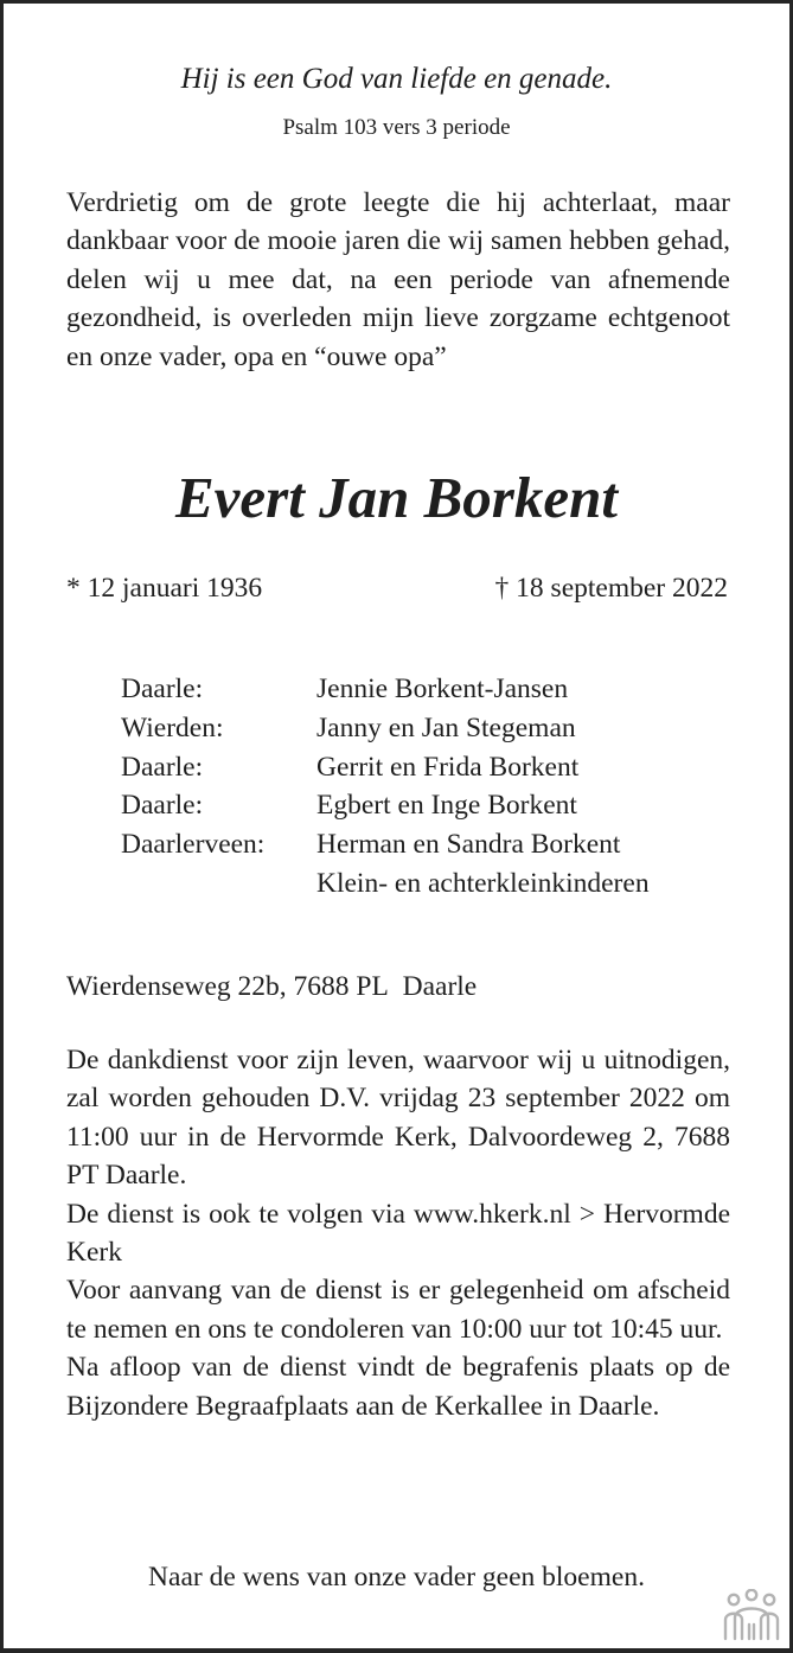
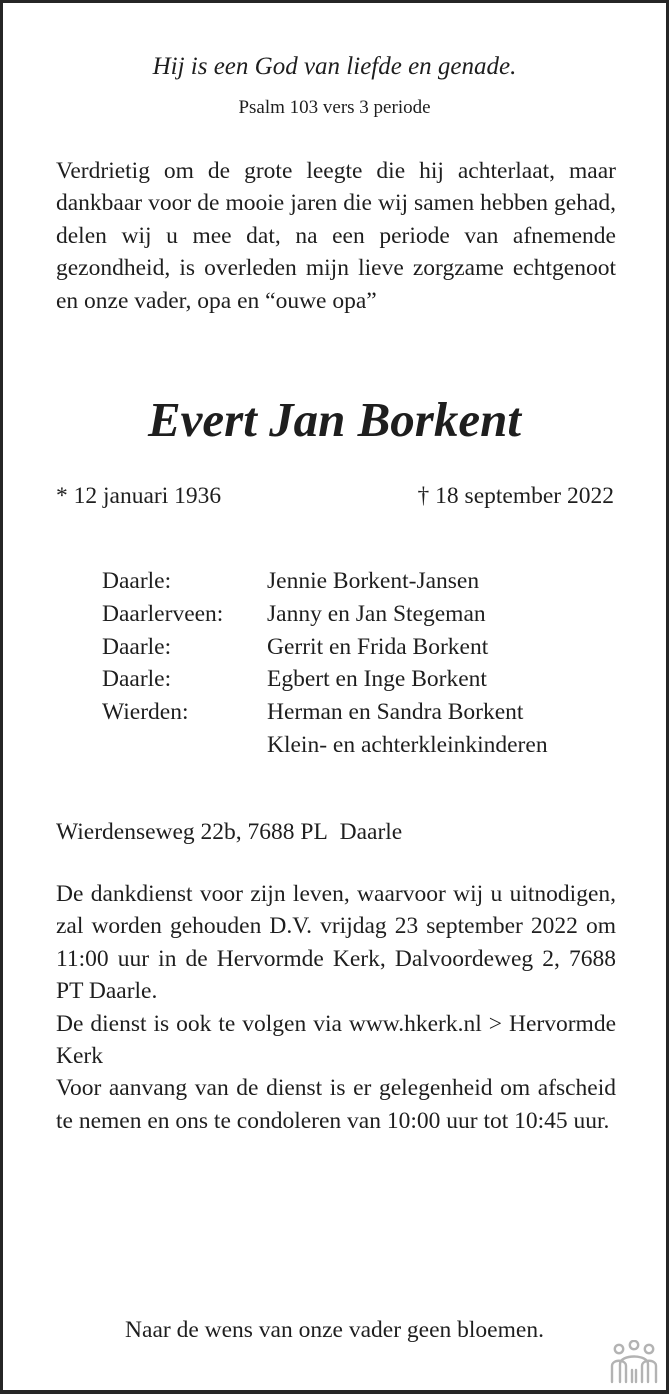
  Hij is een God van liefde en genade.
  Psalm 103 vers 3 periode
  Verdrietig om de grote leegte die hij achterlaat, maar dankbaar voor de mooie jaren die wij samen hebben gehad, delen wij u mee dat, na een periode van afnemende gezondheid, is overleden mijn lieve zorgzame echtgenoot en onze vader, opa en “ouwe opa”
  Evert Jan Borkent
  * 12 januari 1936
  † 18 september 2022
  Daarle:
  Jennie Borkent-Jansen
- Wierden:
+ Daarlerveen:
  Janny en Jan Stegeman
  Daarle:
  Gerrit en Frida Borkent
  Daarle:
  Egbert en Inge Borkent
- Daarlerveen:
+ Wierden:
  Herman en Sandra Borkent
  Klein- en achterkleinkinderen
  Wierdenseweg 22b, 7688 PL Daarle
  De dankdienst voor zijn leven, waarvoor wij u uitnodigen, zal worden gehouden D.V. vrijdag 23 september 2022 om 11:00 uur in de Hervormde Kerk, Dalvoordeweg 2, 7688 PT Daarle.
  De dienst is ook te volgen via www.hkerk.nl > Hervormde Kerk
  Voor aanvang van de dienst is er gelegenheid om afscheid te nemen en ons te condoleren van 10:00 uur tot 10:45 uur.
- Na afloop van de dienst vindt de begrafenis plaats op de Bijzondere Begraafplaats aan de Kerkallee in Daarle.
  Naar de wens van onze vader geen bloemen.
